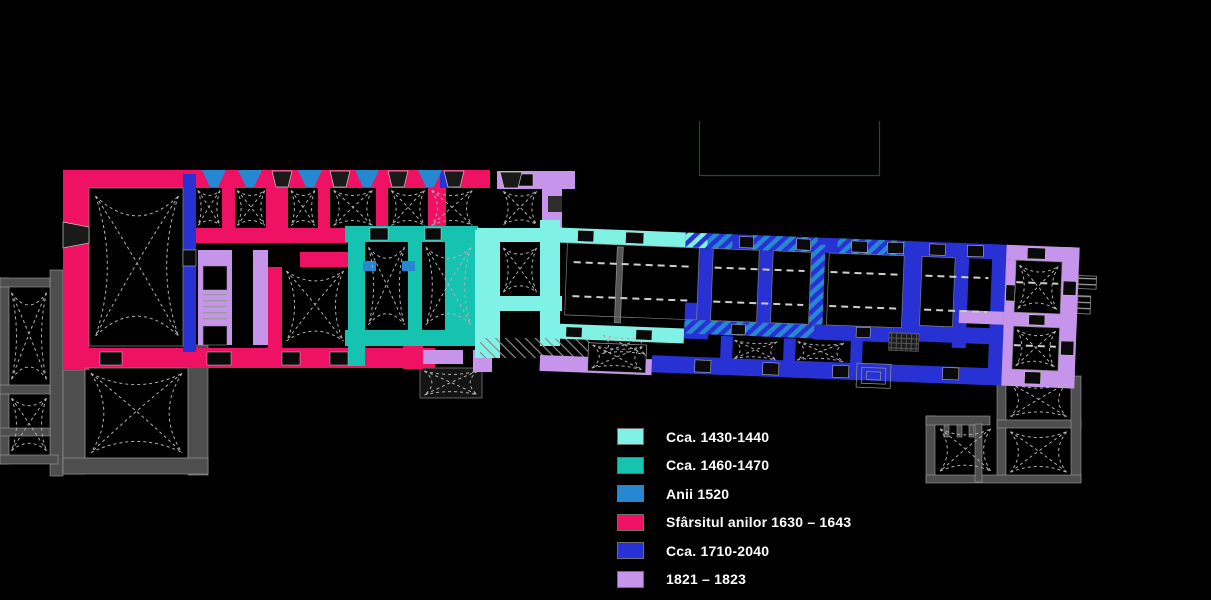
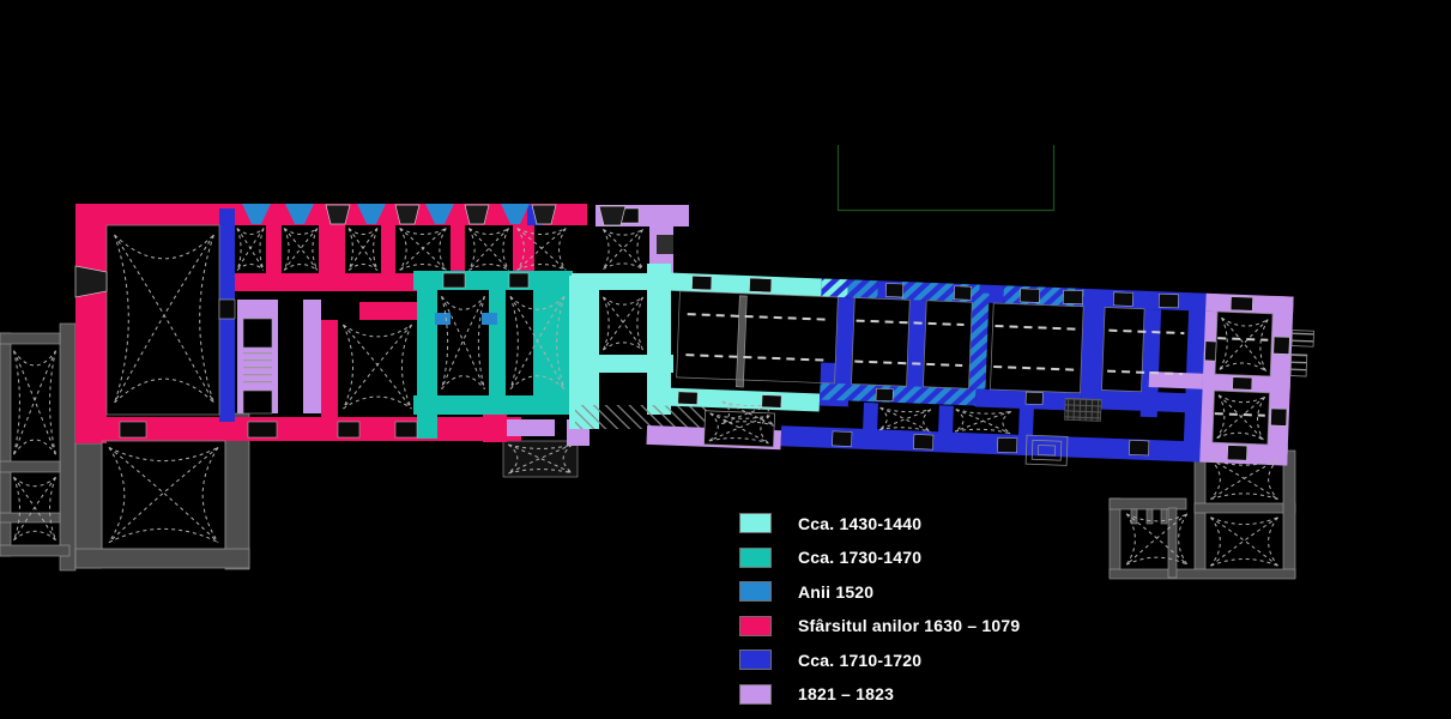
  Cca. 1430-1440
- Cca. 1460-1470
+ Cca. 1730-1470
  Anii 1520
- Sfârsitul anilor 1630 – 1643
+ Sfârsitul anilor 1630 – 1079
- Cca. 1710-2040
+ Cca. 1710-1720
  1821 – 1823
